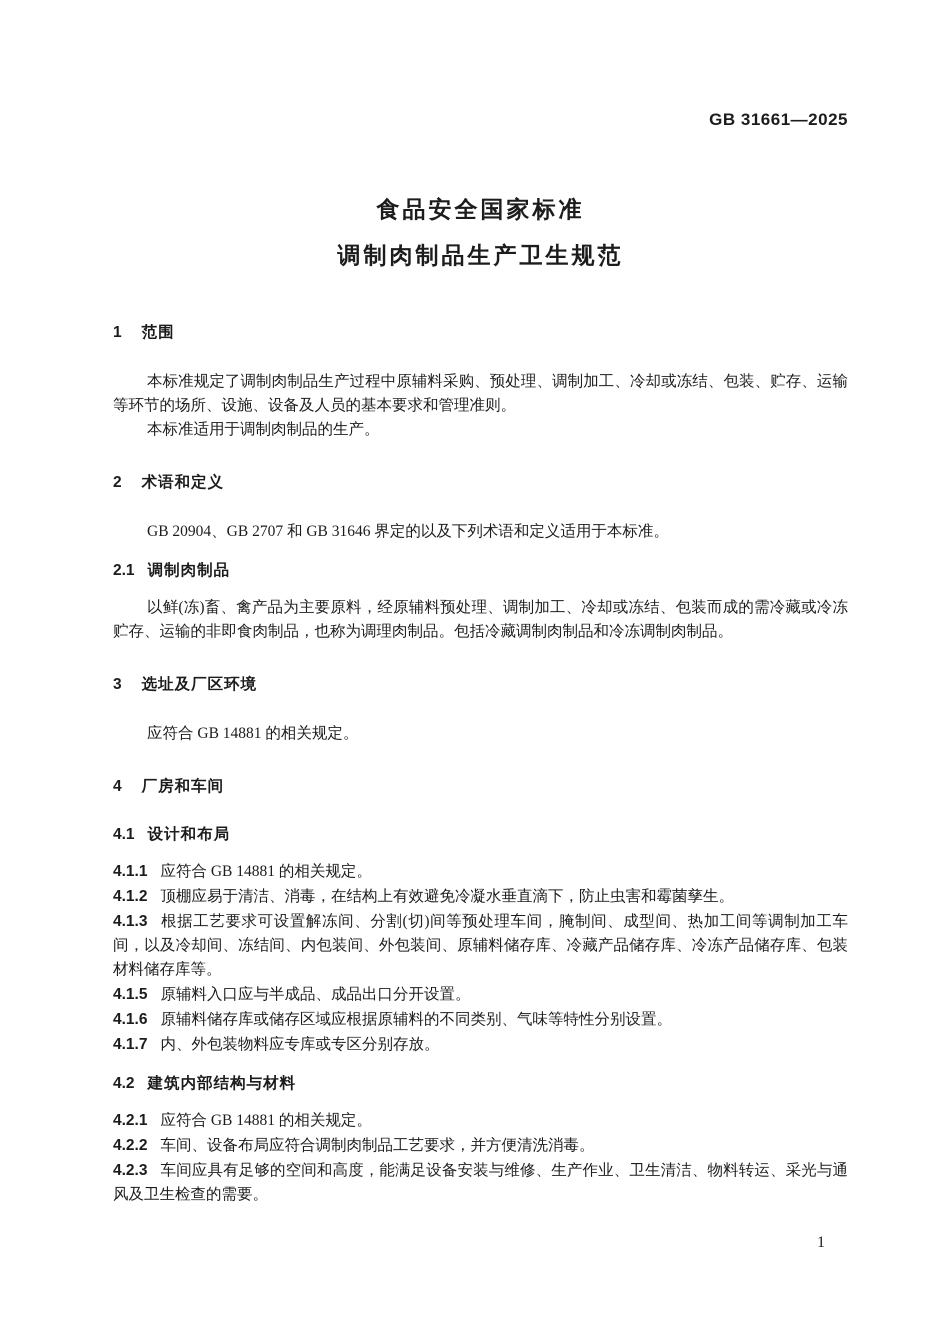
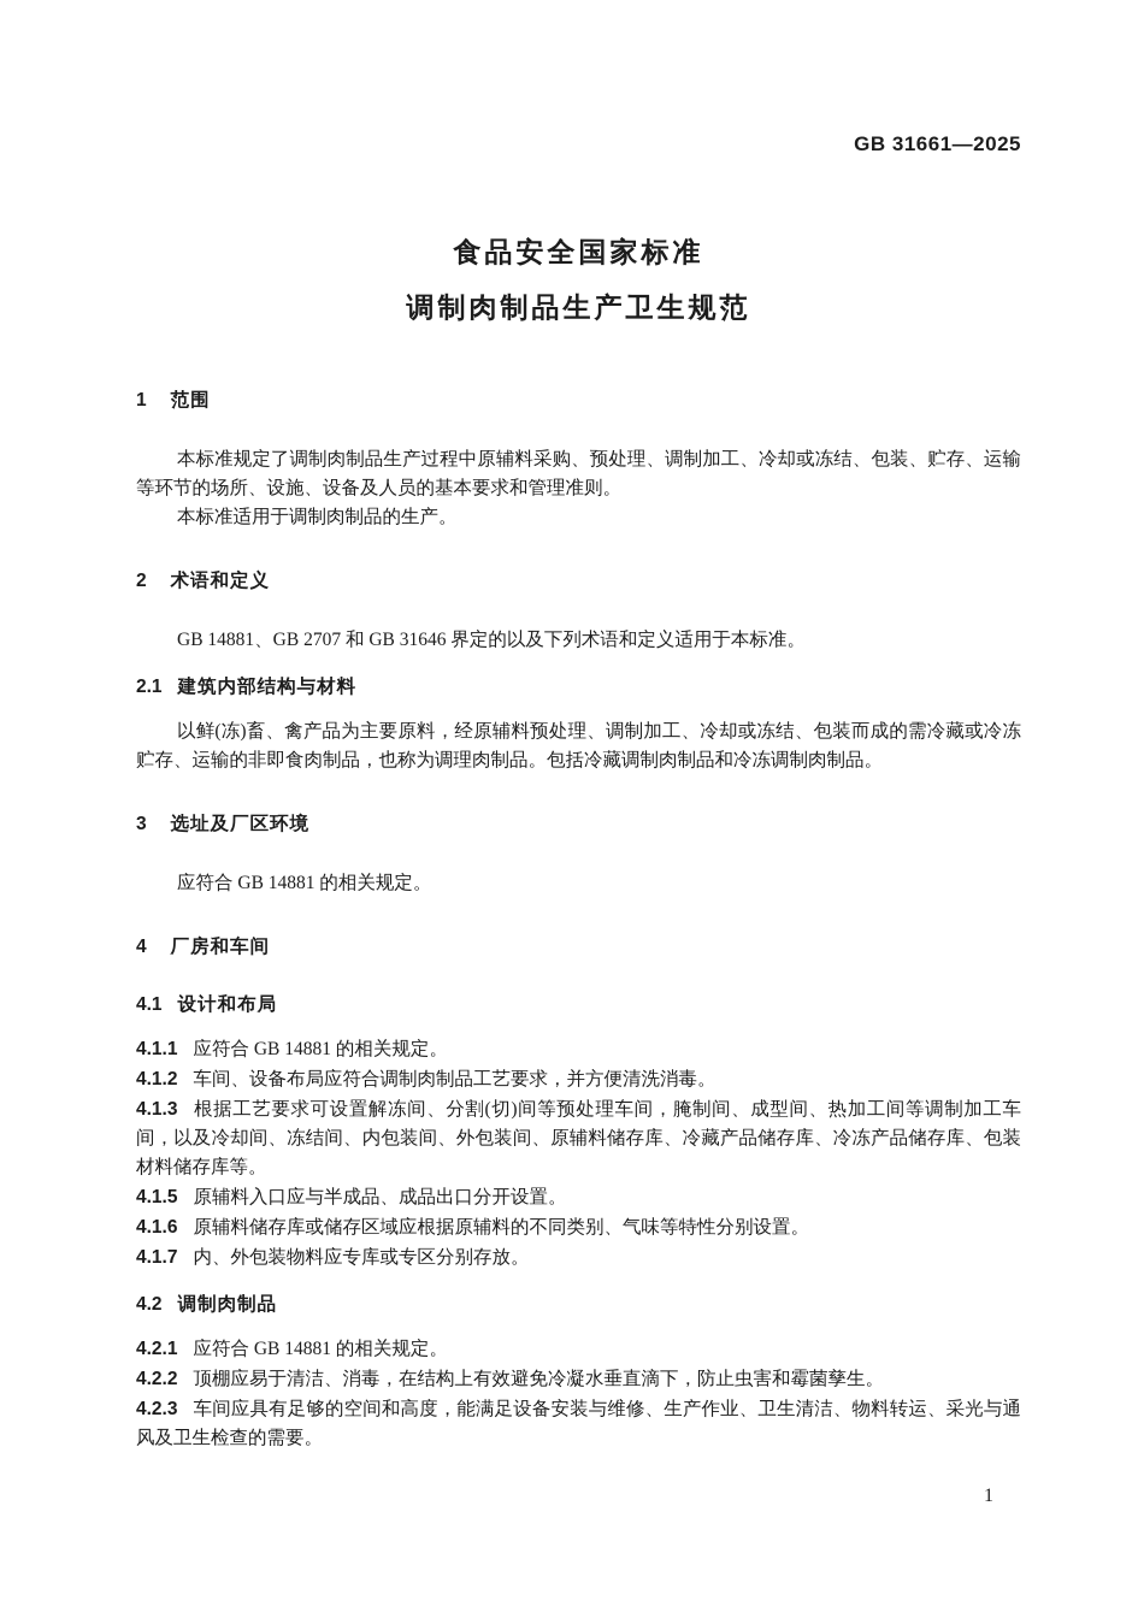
  GB 31661—2025
  食品安全国家标准
  调制肉制品生产卫生规范
  1 范围
  本标准规定了调制肉制品生产过程中原辅料采购、预处理、调制加工、冷却或冻结、包装、贮存、运输等环节的场所、设施、设备及人员的基本要求和管理准则。
  本标准适用于调制肉制品的生产。
  2 术语和定义
- GB 20904、GB 2707 和 GB 31646 界定的以及下列术语和定义适用于本标准。
+ GB 14881、GB 2707 和 GB 31646 界定的以及下列术语和定义适用于本标准。
- 2.1 调制肉制品
+ 2.1 建筑内部结构与材料
  以鲜(冻)畜、禽产品为主要原料，经原辅料预处理、调制加工、冷却或冻结、包装而成的需冷藏或冷冻贮存、运输的非即食肉制品，也称为调理肉制品。包括冷藏调制肉制品和冷冻调制肉制品。
  3 选址及厂区环境
  应符合 GB 14881 的相关规定。
  4 厂房和车间
  4.1 设计和布局
  4.1.1 应符合 GB 14881 的相关规定。
- 4.1.2 顶棚应易于清洁、消毒，在结构上有效避免冷凝水垂直滴下，防止虫害和霉菌孳生。
+ 4.1.2 车间、设备布局应符合调制肉制品工艺要求，并方便清洗消毒。
  4.1.3 根据工艺要求可设置解冻间、分割(切)间等预处理车间，腌制间、成型间、热加工间等调制加工车间，以及冷却间、冻结间、内包装间、外包装间、原辅料储存库、冷藏产品储存库、冷冻产品储存库、包装材料储存库等。
  4.1.5 原辅料入口应与半成品、成品出口分开设置。
  4.1.6 原辅料储存库或储存区域应根据原辅料的不同类别、气味等特性分别设置。
  4.1.7 内、外包装物料应专库或专区分别存放。
- 4.2 建筑内部结构与材料
+ 4.2 调制肉制品
  4.2.1 应符合 GB 14881 的相关规定。
- 4.2.2 车间、设备布局应符合调制肉制品工艺要求，并方便清洗消毒。
+ 4.2.2 顶棚应易于清洁、消毒，在结构上有效避免冷凝水垂直滴下，防止虫害和霉菌孳生。
  4.2.3 车间应具有足够的空间和高度，能满足设备安装与维修、生产作业、卫生清洁、物料转运、采光与通风及卫生检查的需要。
  1
